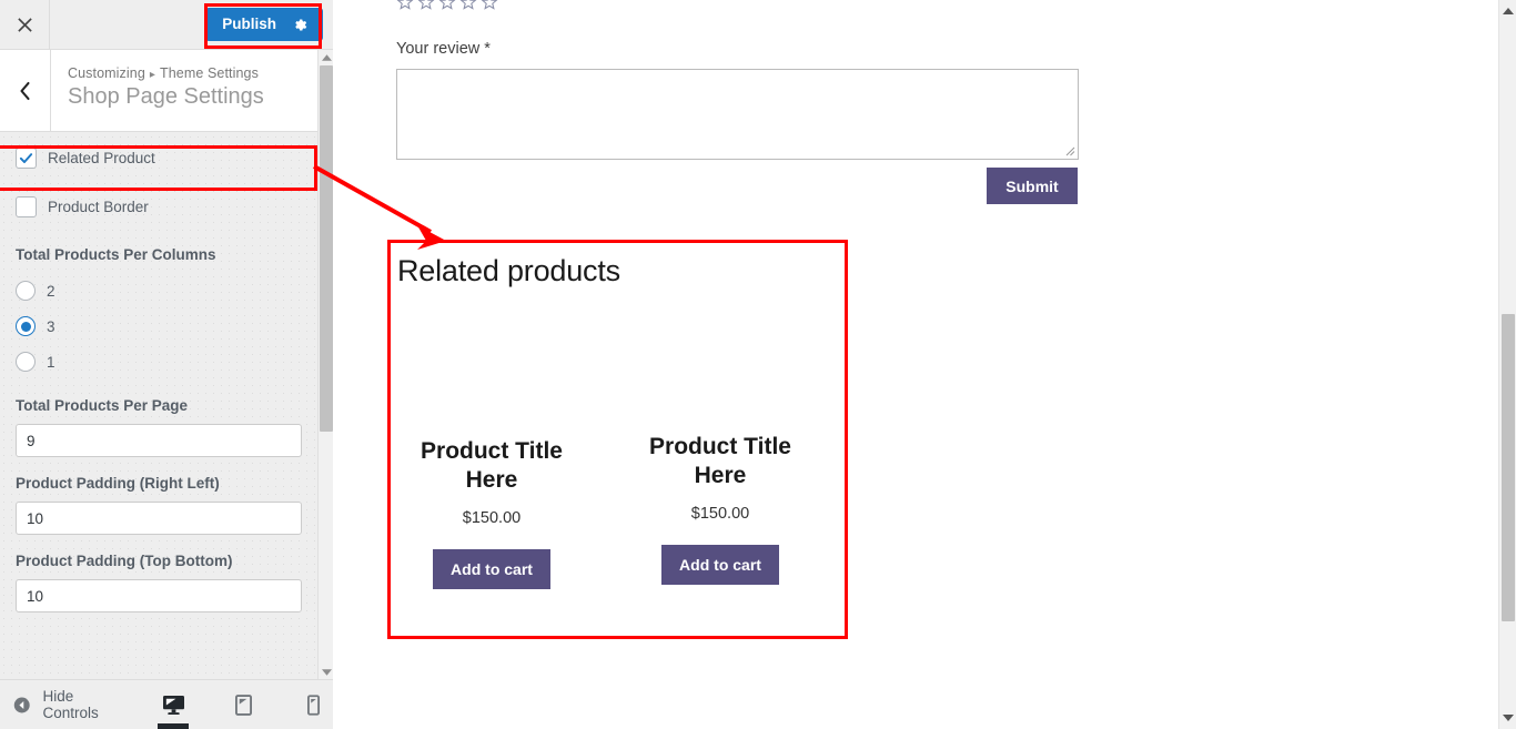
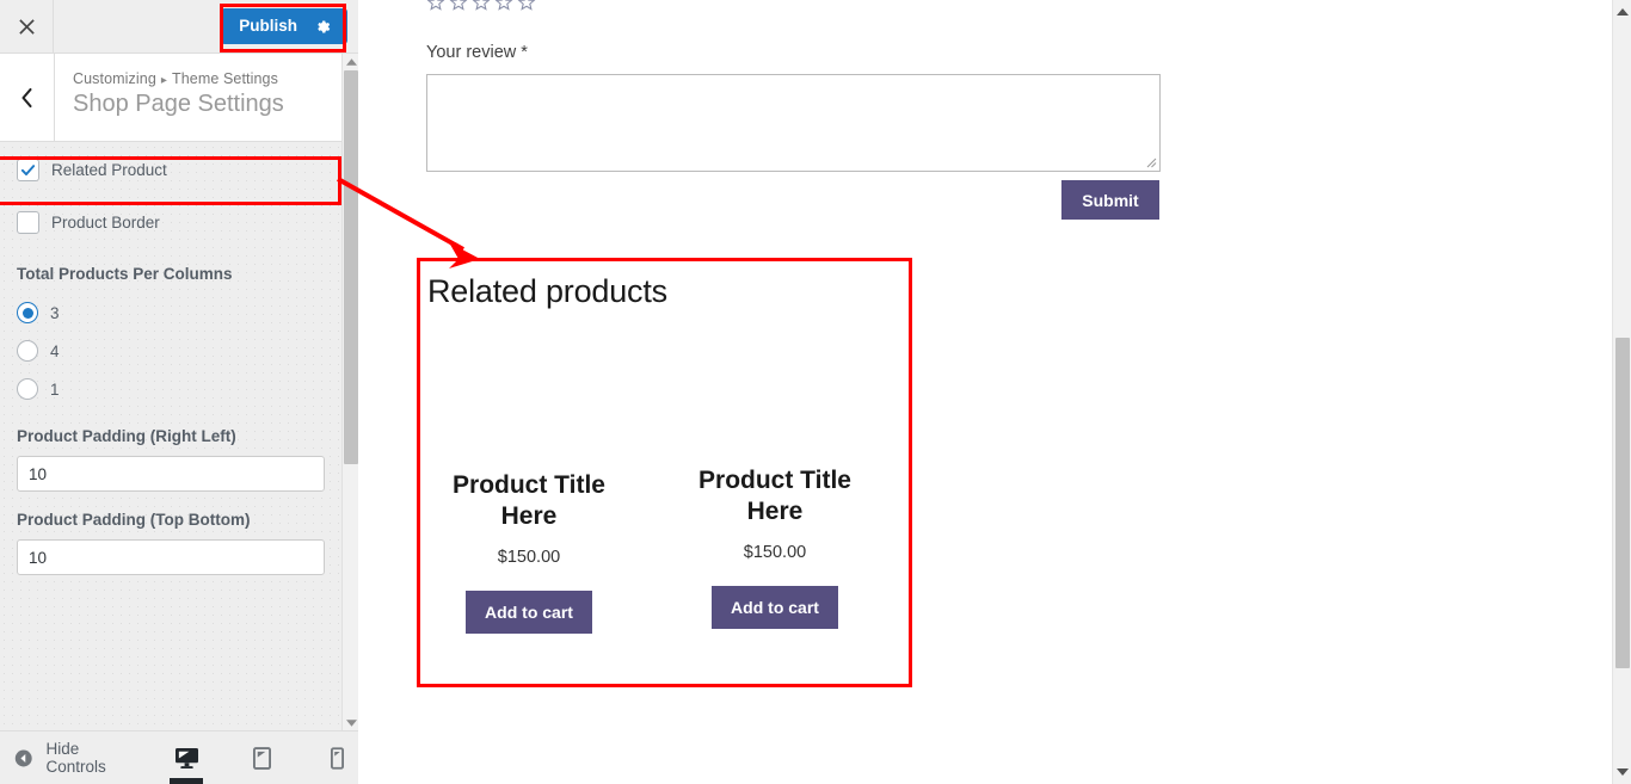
  Your review *
  Submit
  Related products
  Product Title Here
  $150.00
  Add to cart
  Product Title Here
  $150.00
  Add to cart
  Publish
  Customizing ▸ Theme Settings
  Shop Page Settings
  Related Product
  Product Border
  Total Products Per Columns
- 2
  3
+ 4
  1
- Total Products Per Page
- 9
  Product Padding (Right Left)
  10
  Product Padding (Top Bottom)
  10
  Hide Controls
